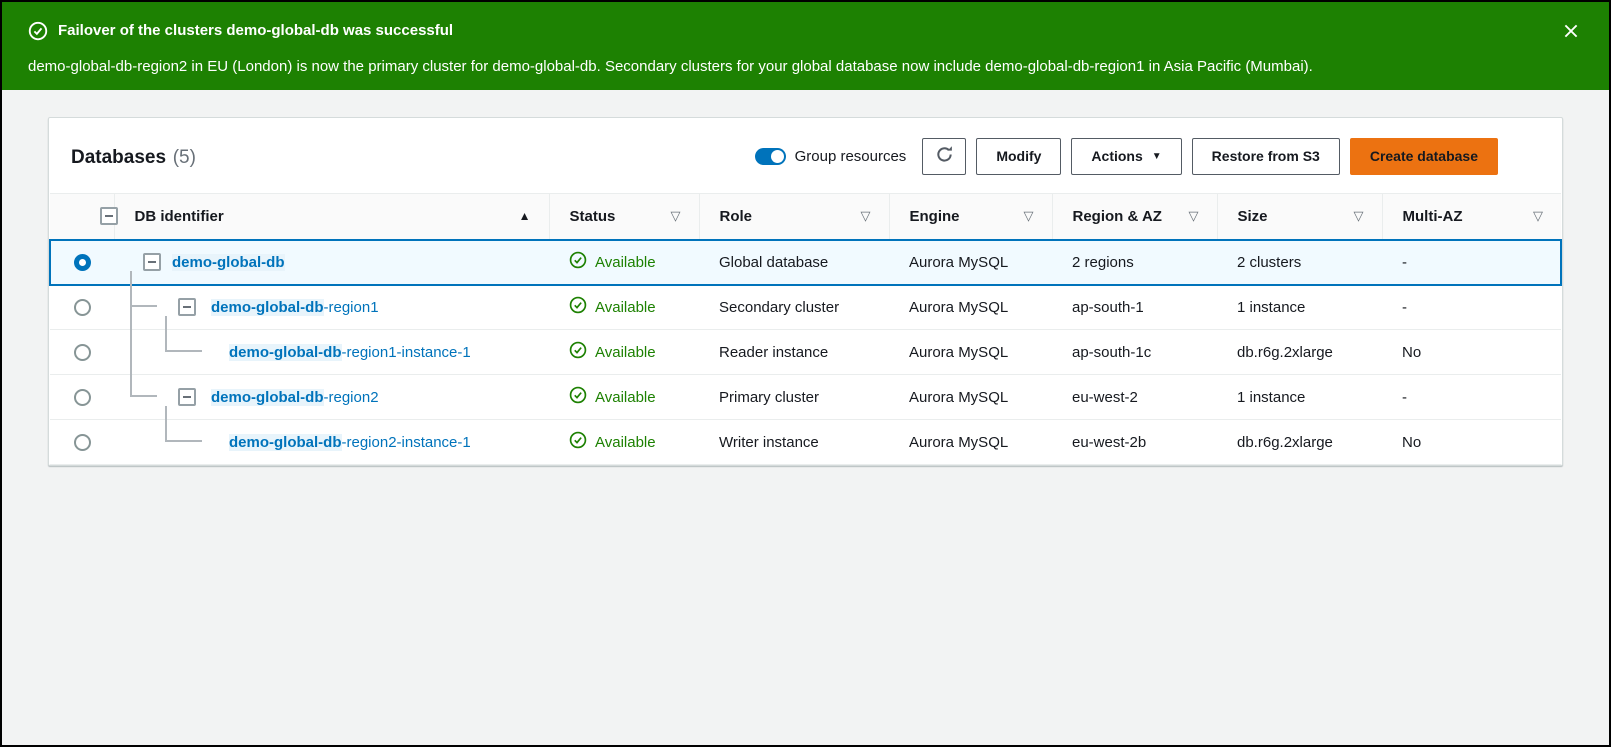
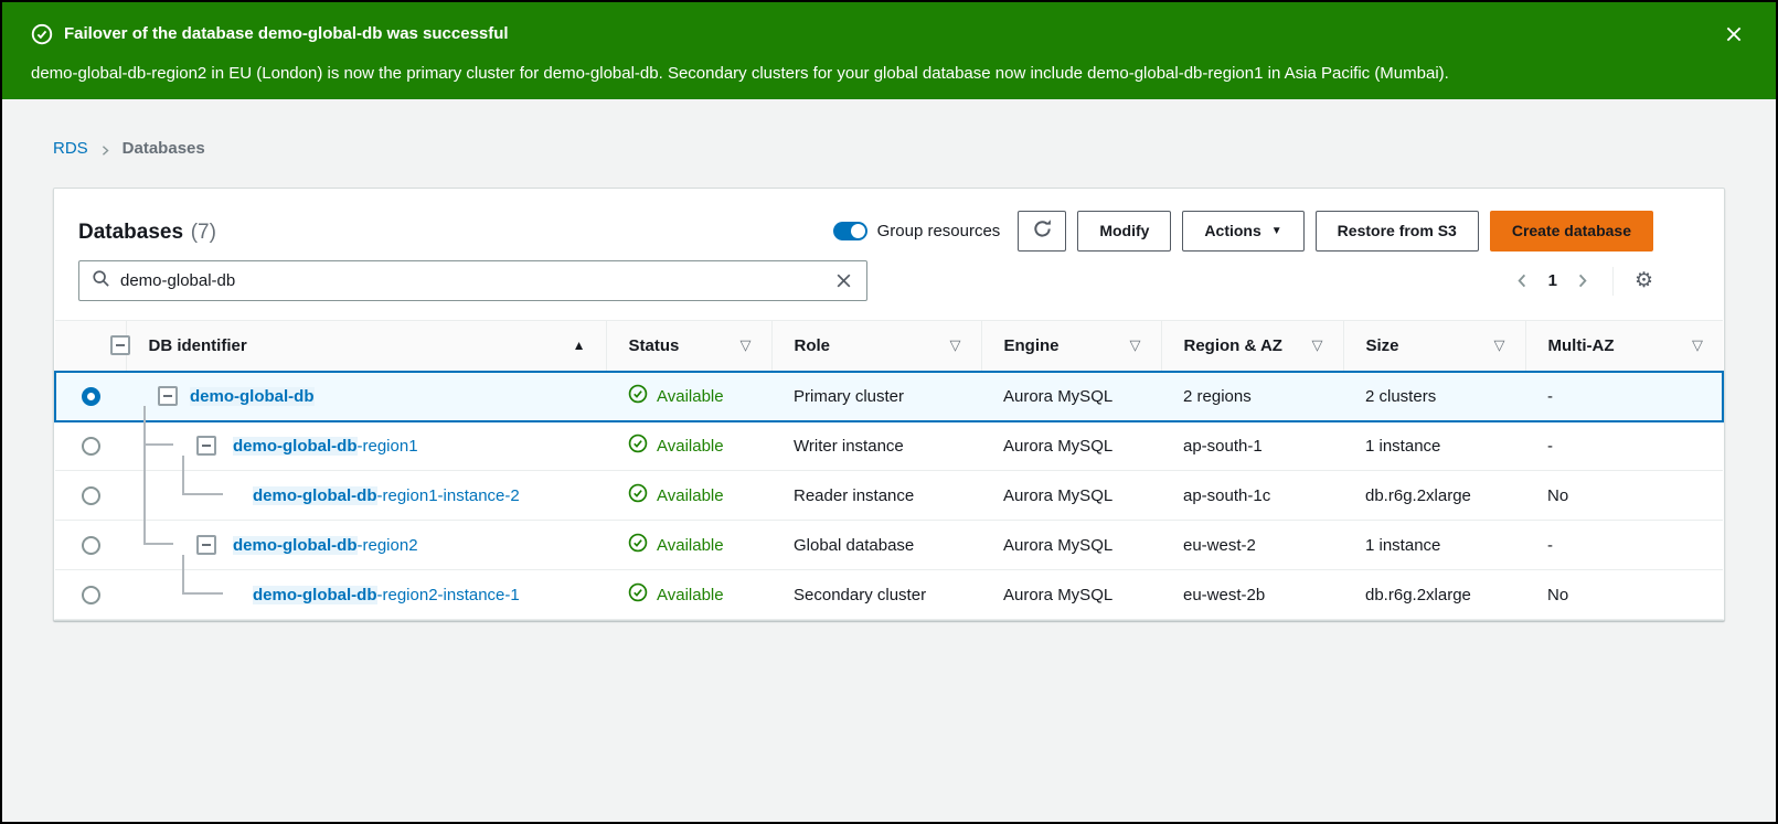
- Failover of the clusters demo-global-db was successful
+ Failover of the database demo-global-db was successful
  demo-global-db-region2 in EU (London) is now the primary cluster for demo-global-db. Secondary clusters for your global database now include demo-global-db-region1 in Asia Pacific (Mumbai).
+ RDS
+ Databases
- Databases (5)
+ Databases (7)
  Group resources
  Modify
  Actions
  ▼
  Restore from S3
  Create database
+ demo-global-db
+ 1
+ ⚙
  	DB identifier ▲	Status ▽	Role ▽	Engine ▽	Region & AZ ▽	Size ▽	Multi-AZ ▽
- 	demo-global-db	Available	Global database	Aurora MySQL	2 regions	2 clusters	-
+ 	demo-global-db	Available	Primary cluster	Aurora MySQL	2 regions	2 clusters	-
- 	demo-global-db-region1	Available	Secondary cluster	Aurora MySQL	ap-south-1	1 instance	-
+ 	demo-global-db-region1	Available	Writer instance	Aurora MySQL	ap-south-1	1 instance	-
- 	demo-global-db-region1-instance-1	Available	Reader instance	Aurora MySQL	ap-south-1c	db.r6g.2xlarge	No
+ 	demo-global-db-region1-instance-2	Available	Reader instance	Aurora MySQL	ap-south-1c	db.r6g.2xlarge	No
- 	demo-global-db-region2	Available	Primary cluster	Aurora MySQL	eu-west-2	1 instance	-
+ 	demo-global-db-region2	Available	Global database	Aurora MySQL	eu-west-2	1 instance	-
- 	demo-global-db-region2-instance-1	Available	Writer instance	Aurora MySQL	eu-west-2b	db.r6g.2xlarge	No
+ 	demo-global-db-region2-instance-1	Available	Secondary cluster	Aurora MySQL	eu-west-2b	db.r6g.2xlarge	No
